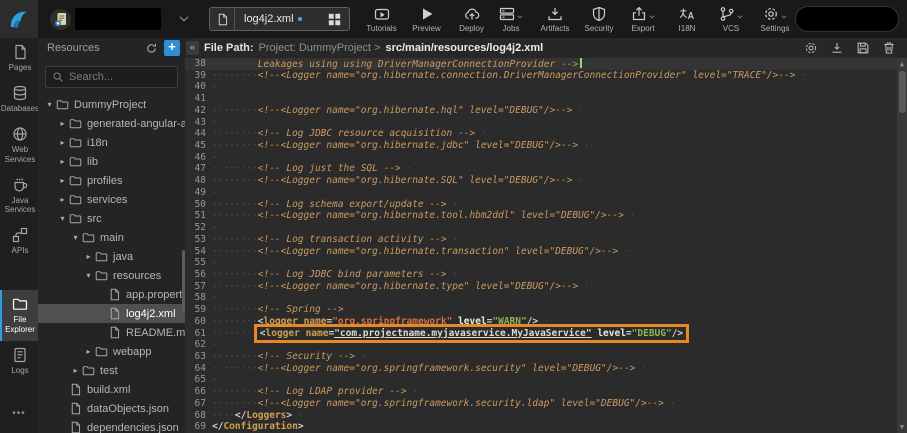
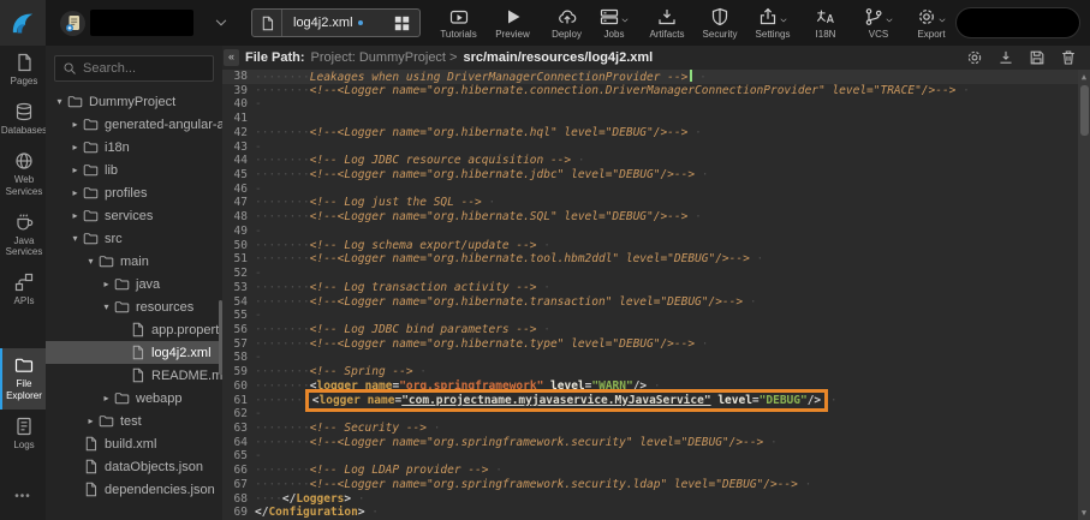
  Pages
  Database
  Web Services
  Java Services
  APIs
  File Explorer
  Logs
  •••
  log4j2.xml
  Tutorials
  Preview
  Deploy
  Jobs
  Artifacts
  Security
- Export
+ Settings
  I18N
  VCS
- Settings
+ Export
- Resources
- +
  Search...
  ▾
  DummyProject
  ▸
  generated-angular-a
  ▸
  i18n
  ▸
  lib
  ▸
  profiles
  ▸
  services
  ▾
  src
  ▾
  main
  ▸
  java
  ▾
  resources
  app.propert
  log4j2.xml
  README.m
  ▸
  webapp
  ▸
  test
  build.xml
  dataObjects.json
  dependencies.json
  «
  File Path:
  Project: DummyProject >
  src/main/resources/log4j2.xml
  ▲
  ▼
  38
- ········Leakages using using DriverManagerConnectionProvider --> ·
+ ········Leakages when using DriverManagerConnectionProvider --> ·
  39
  ········<!--<Logger name="org.hibernate.connection.DriverManagerConnectionProvider" level="TRACE"/>-->
  40
  41
  42
  ········<!--<Logger name="org.hibernate.hql" level="DEBUG"/>-->
  43
  44
  ········<!-- Log JDBC resource acquisition --> ·
  45
  ········<!--<Logger name="org.hibernate.jdbc" level="DEBUG"/>--> ·
  46
  47
  ········<!-- Log just the SQL --> ·
  48
  ········<!--<Logger name="org.hibernate.SQL" level="DEBUG"/>-->
  49
  50
  ········<!-- Log schema export/update -->
  51
  ········<!--<Logger name="org.hibernate.tool.hbm2ddl" level="DEBUG"/>--> ·
  52
  53
  ········<!-- Log transaction activity -->
  54
  ········<!--<Logger name="org.hibernate.transaction" level="DEBUG"/>--> ·
  55
  56
  ········<!-- Log JDBC bind parameters -->
  57
  ········<!--<Logger name="org.hibernate.type" level="DEBUG"/>--> ·
  58
  59
  ········<!-- Spring -->
  60
  ········<logger name="org.springframework" level="WARN"/> ·
  61
  ········ <logger name="com.projectname.myjavaservice.MyJavaService" level="DEBUG"/> ·
  62
  63
  ········<!-- Security --> ·
  64
  ········<!--<Logger name="org.springframework.security" level="DEBUG"/>--> ·
  65
  66
  ········<!-- Log LDAP provider -->
  67
  ········<!--<Logger name="org.springframework.security.ldap" level="DEBUG"/>--> ·
  68
  ····</Loggers> ·
  69
  </Configuration>
